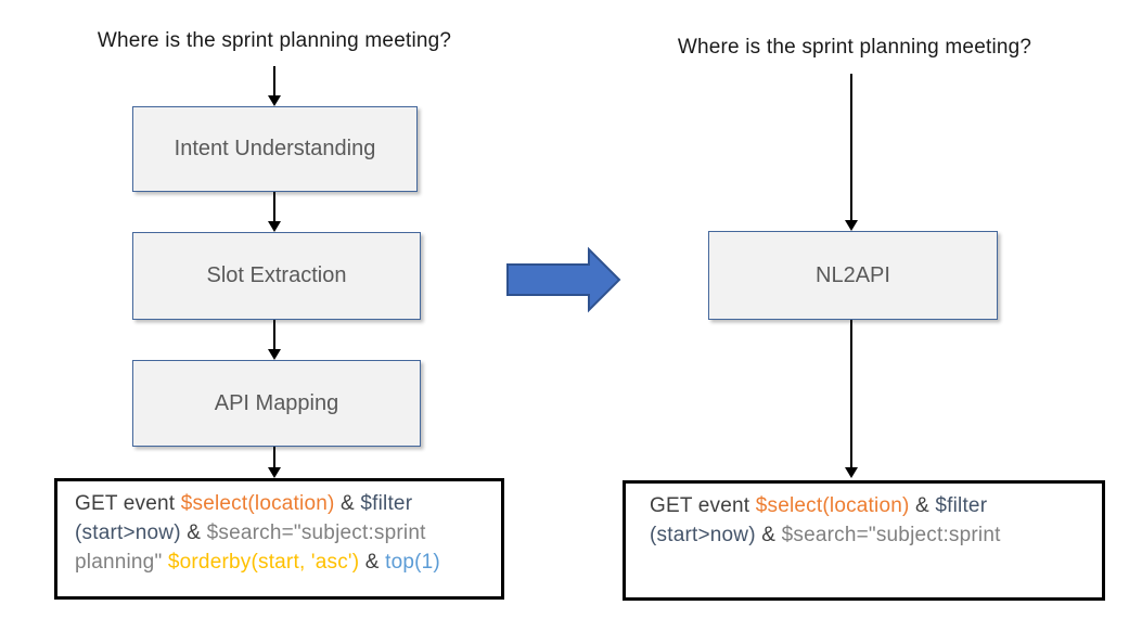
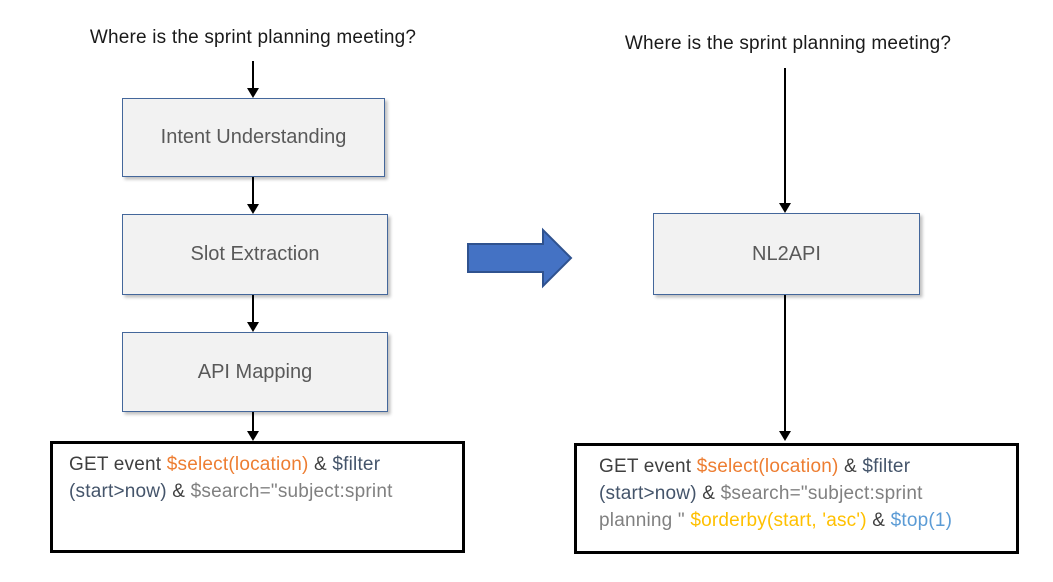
  Where is the sprint planning meeting?
  Intent Understanding
  Slot Extraction
  API Mapping
  GET event $select(location) & $filter
  (start>now) & $search="subject:sprint
- planning" $orderby(start, 'asc') & top(1)
  Where is the sprint planning meeting?
  NL2API
  GET event $select(location) & $filter
  (start>now) & $search="subject:sprint
+ planning " $orderby(start, 'asc') & $top(1)
